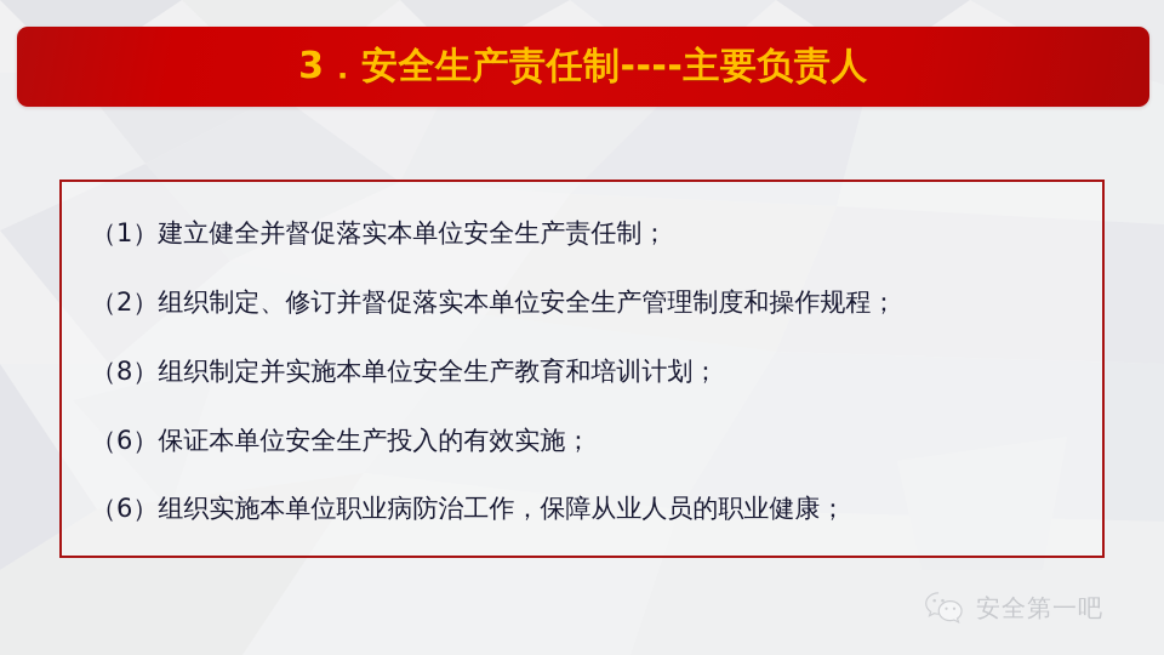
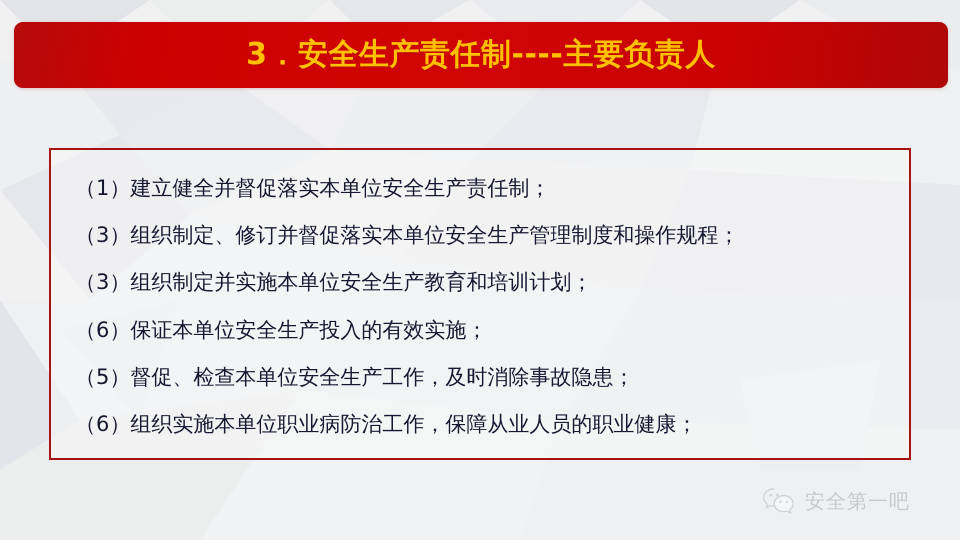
  3．安全生产责任制----主要负责人
  （1）建立健全并督促落实本单位安全生产责任制；
- （2）组织制定、修订并督促落实本单位安全生产管理制度和操作规程；
+ （3）组织制定、修订并督促落实本单位安全生产管理制度和操作规程；
- （8）组织制定并实施本单位安全生产教育和培训计划；
+ （3）组织制定并实施本单位安全生产教育和培训计划；
  （6）保证本单位安全生产投入的有效实施；
+ （5）督促、检查本单位安全生产工作，及时消除事故隐患；
  （6）组织实施本单位职业病防治工作，保障从业人员的职业健康；
  安全第一吧
